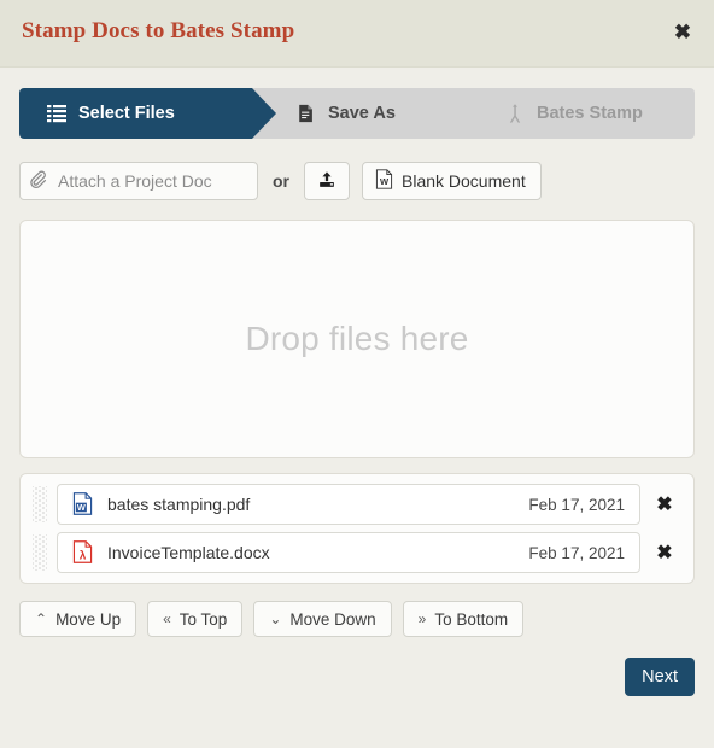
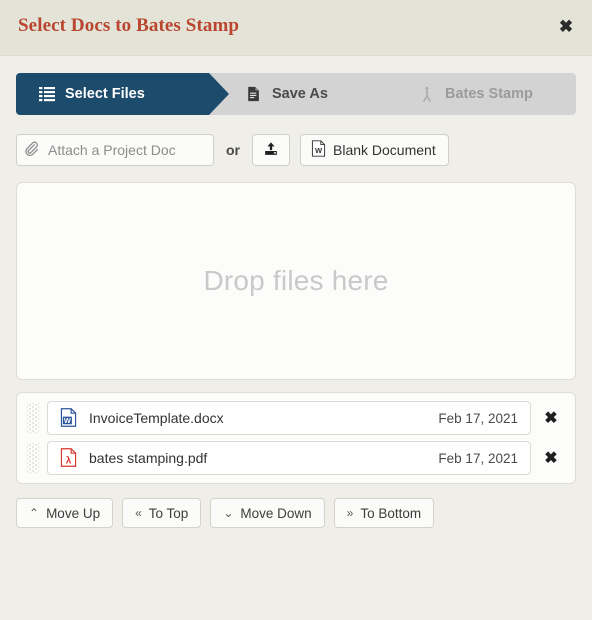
- Stamp Docs to Bates Stamp
+ Select Docs to Bates Stamp
  ✖
  Select Files
  Save As
  Bates Stamp
  Attach a Project Doc
  or
  W
  Blank Document
  Drop files here
  W
- bates stamping.pdf
+ InvoiceTemplate.docx
  Feb 17, 2021
  ✖
  λ
- InvoiceTemplate.docx
+ bates stamping.pdf
  Feb 17, 2021
  ✖
  ⌃
  Move Up
  «
  To Top
  ⌄
  Move Down
  »
  To Bottom
- Next
